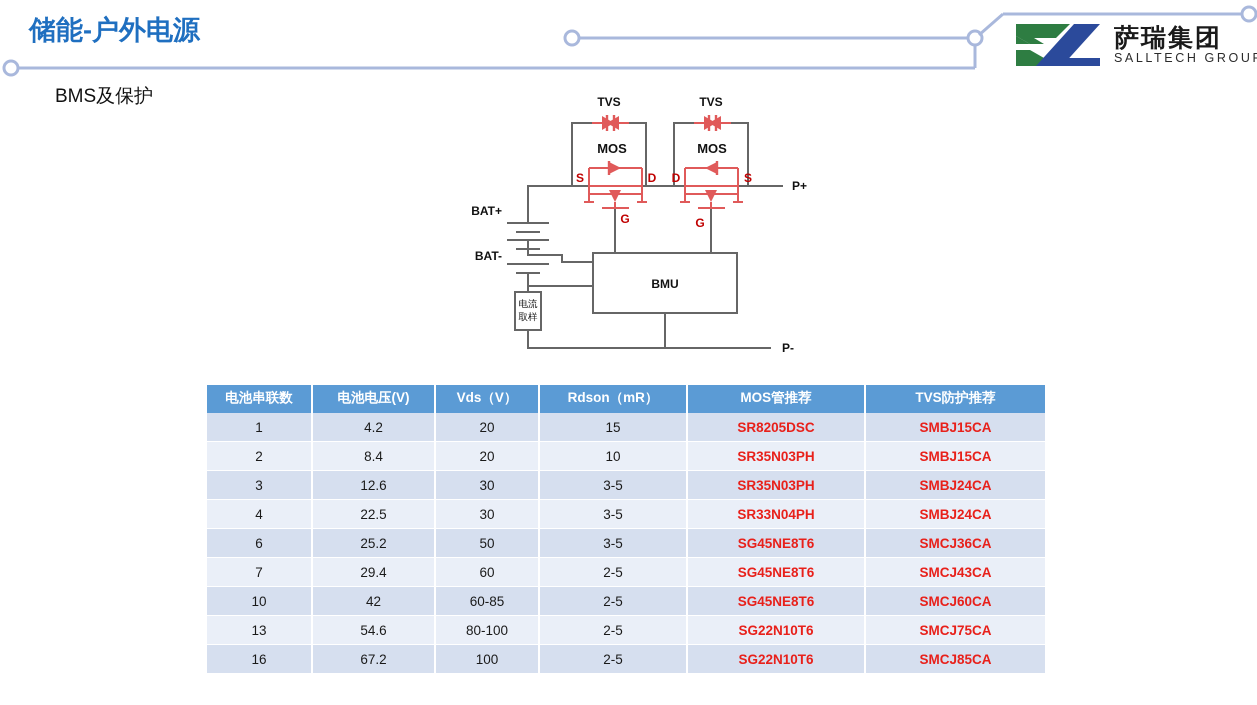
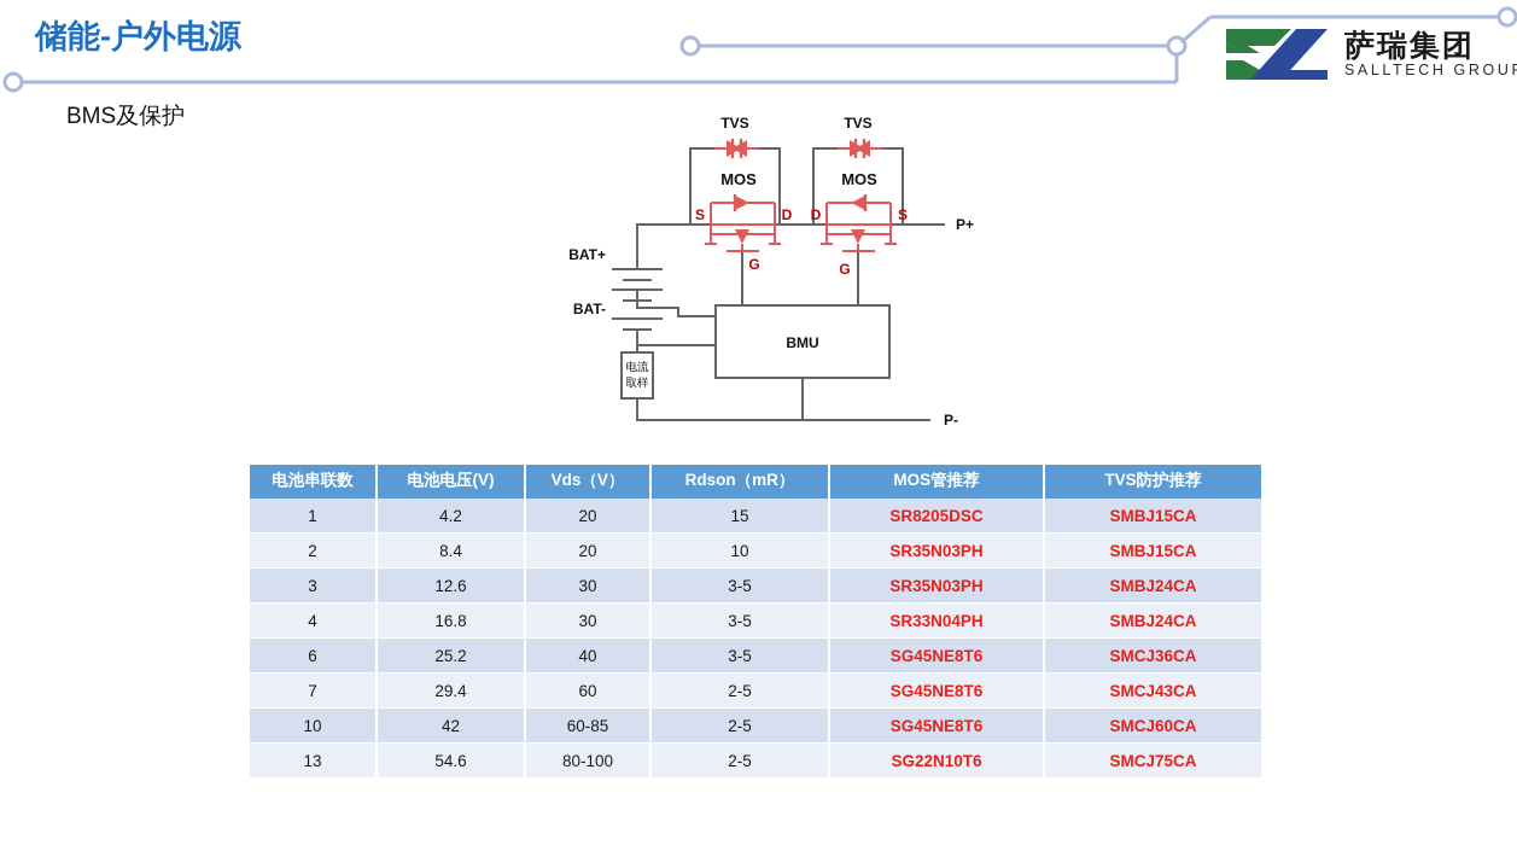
  储能-户外电源
  萨瑞集团
  SALLTECH GROU
  BMS及保护
  TVS
  TVS
  MOS
  MOS
  S
  D
  G
  D
  S
  G
  BAT+
  BAT-
  P+
  P-
  BMU
  电流
  取样
  电池串联数	电池电压(V)	Vds（V）	Rdson（mR）	MOS管推荐	TVS防护推荐
  1	4.2	20	15	SR8205DSC	SMBJ15CA
  2	8.4	20	10	SR35N03PH	SMBJ15CA
  3	12.6	30	3-5	SR35N03PH	SMBJ24CA
- 4	22.5	30	3-5	SR33N04PH	SMBJ24CA
+ 4	16.8	30	3-5	SR33N04PH	SMBJ24CA
- 6	25.2	50	3-5	SG45NE8T6	SMCJ36CA
+ 6	25.2	40	3-5	SG45NE8T6	SMCJ36CA
  7	29.4	60	2-5	SG45NE8T6	SMCJ43CA
  10	42	60-85	2-5	SG45NE8T6	SMCJ60CA
  13	54.6	80-100	2-5	SG22N10T6	SMCJ75CA
- 16	67.2	100	2-5	SG22N10T6	SMCJ85CA
